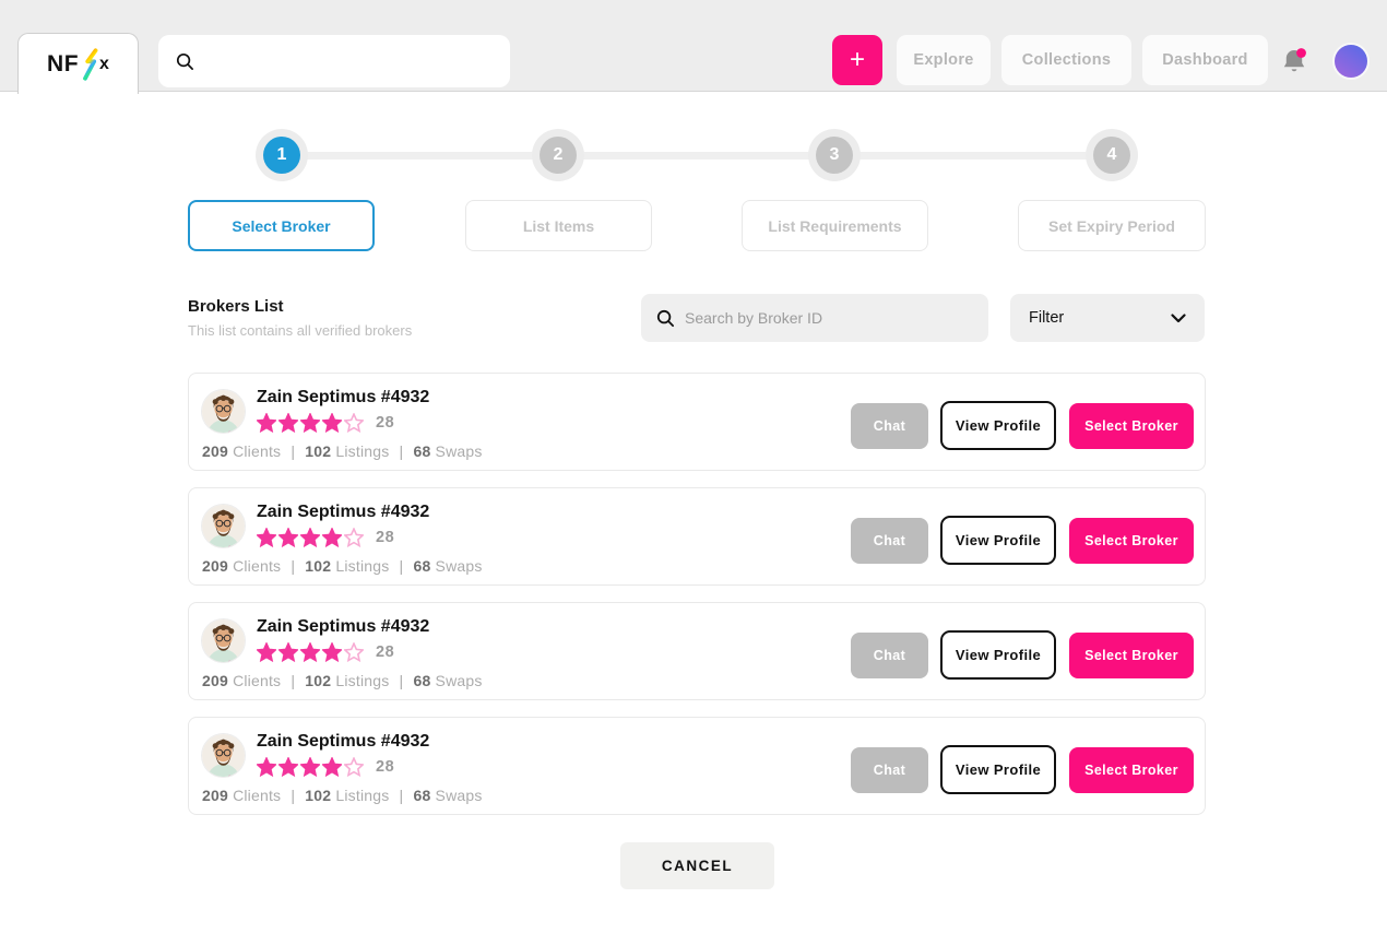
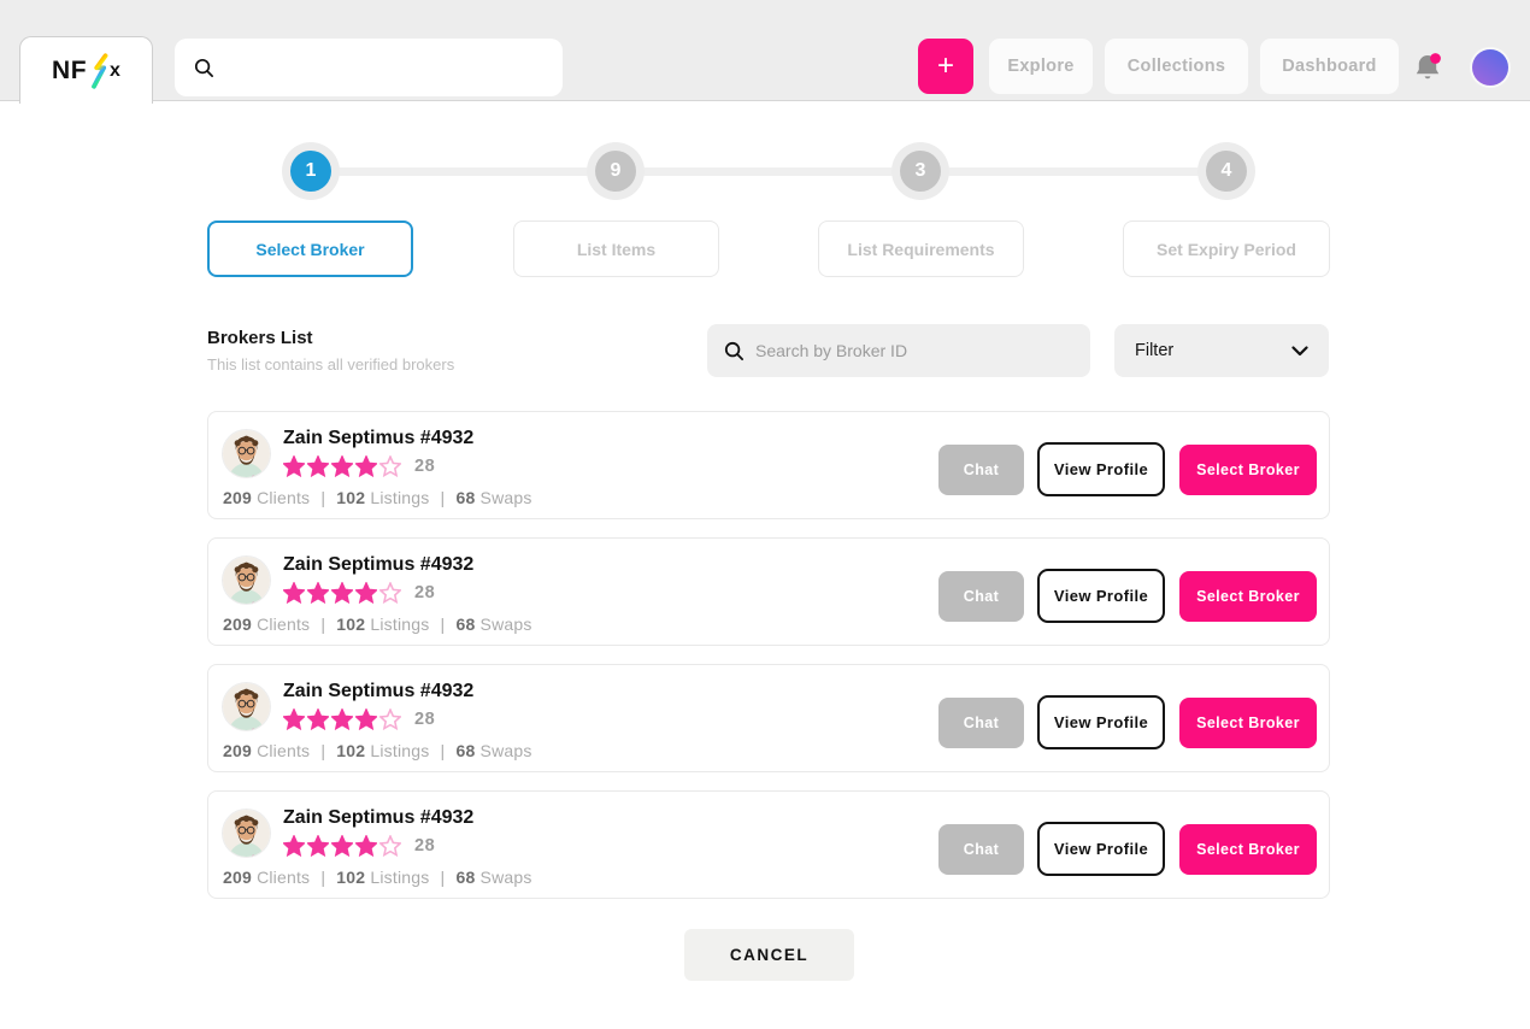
  NF
  x
  +
  Explore
  Collections
  Dashboard
  1
- 2
+ 9
  3
  4
  Select Broker
  List Items
  List Requirements
  Set Expiry Period
  Brokers List
  This list contains all verified brokers
  Search by Broker ID
  Filter
  Zain Septimus #4932
  28
  209 Clients | 102 Listings | 68 Swaps
  Chat
  View Profile
  Select Broker
  Zain Septimus #4932
  28
  209 Clients | 102 Listings | 68 Swaps
  Chat
  View Profile
  Select Broker
  Zain Septimus #4932
  28
  209 Clients | 102 Listings | 68 Swaps
  Chat
  View Profile
  Select Broker
  Zain Septimus #4932
  28
  209 Clients | 102 Listings | 68 Swaps
  Chat
  View Profile
  Select Broker
  CANCEL
